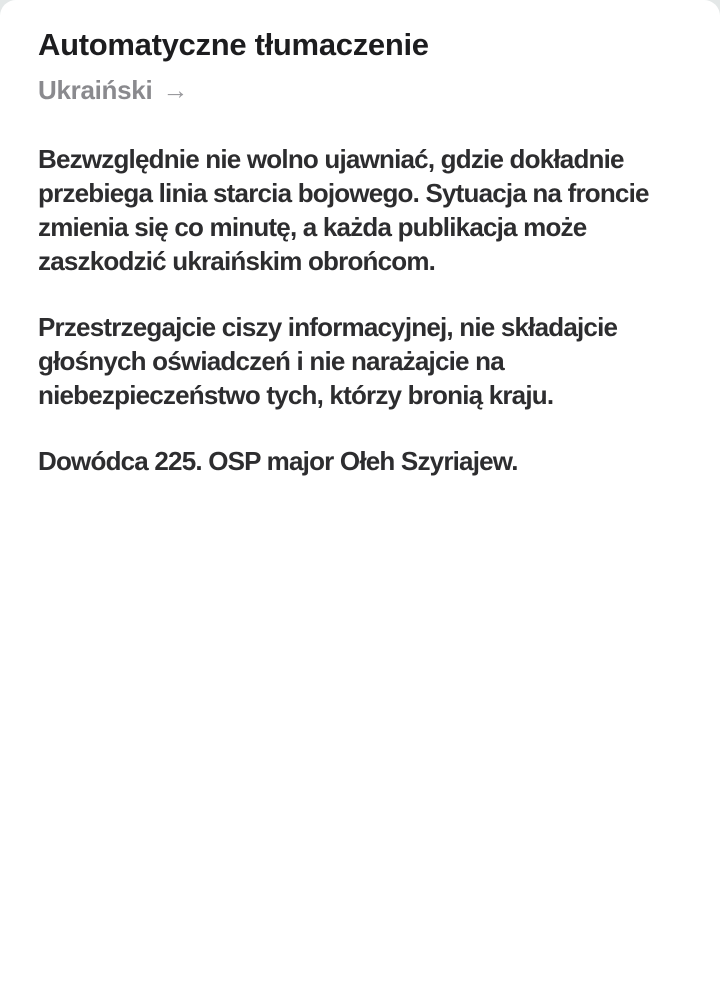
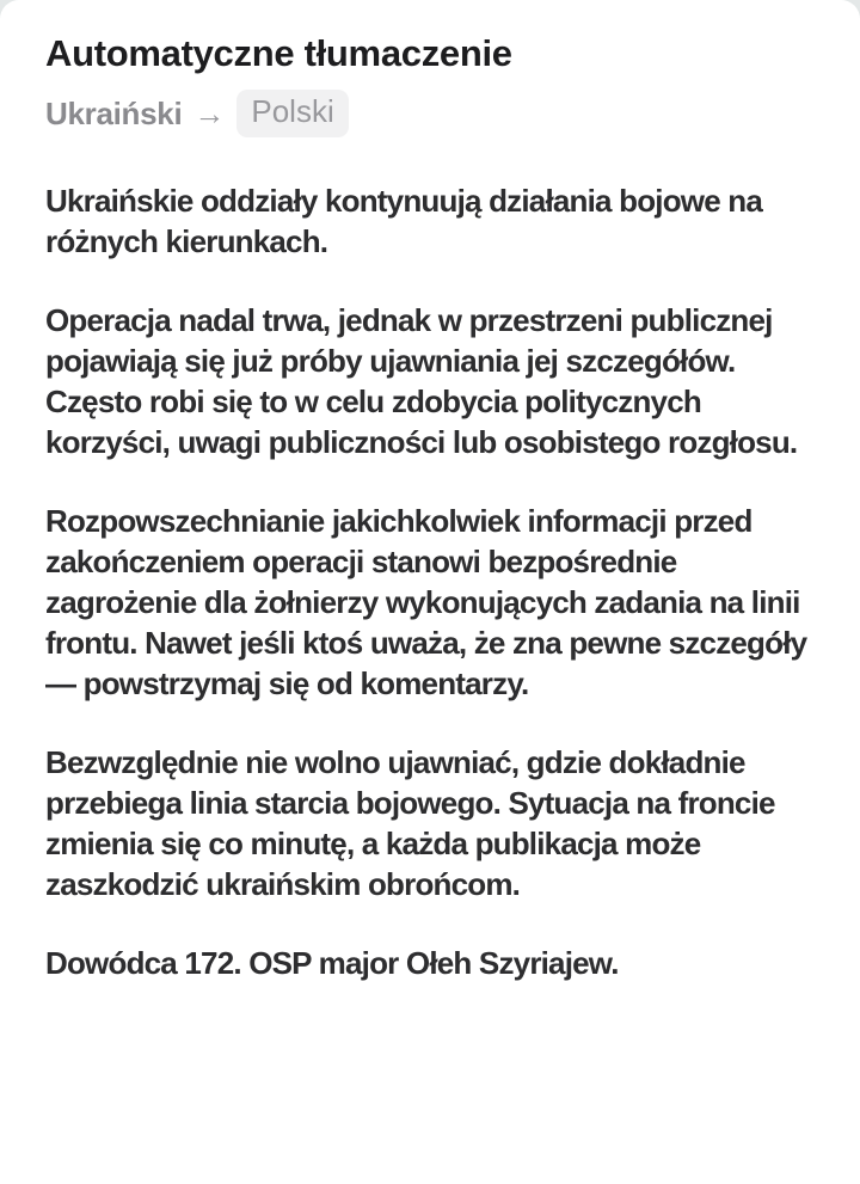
  Automatyczne tłumaczenie
  Ukraiński
  →
+ Polski
+ Ukraińskie oddziały kontynuują działania bojowe na różnych kierunkach.
+ Operacja nadal trwa, jednak w przestrzeni publicznej pojawiają się już próby ujawniania jej szczegółów. Często robi się to w celu zdobycia politycznych korzyści, uwagi publiczności lub osobistego rozgłosu.
+ Rozpowszechnianie jakichkolwiek informacji przed zakończeniem operacji stanowi bezpośrednie zagrożenie dla żołnierzy wykonujących zadania na linii frontu. Nawet jeśli ktoś uważa, że zna pewne szczegóły — powstrzymaj się od komentarzy.
  Bezwzględnie nie wolno ujawniać, gdzie dokładnie przebiega linia starcia bojowego. Sytuacja na froncie zmienia się co minutę, a każda publikacja może zaszkodzić ukraińskim obrońcom.
- Przestrzegajcie ciszy informacyjnej, nie składajcie głośnych oświadczeń i nie narażajcie na niebezpieczeństwo tych, którzy bronią kraju.
- Dowódca 225. OSP major Ołeh Szyriajew.
+ Dowódca 172. OSP major Ołeh Szyriajew.
